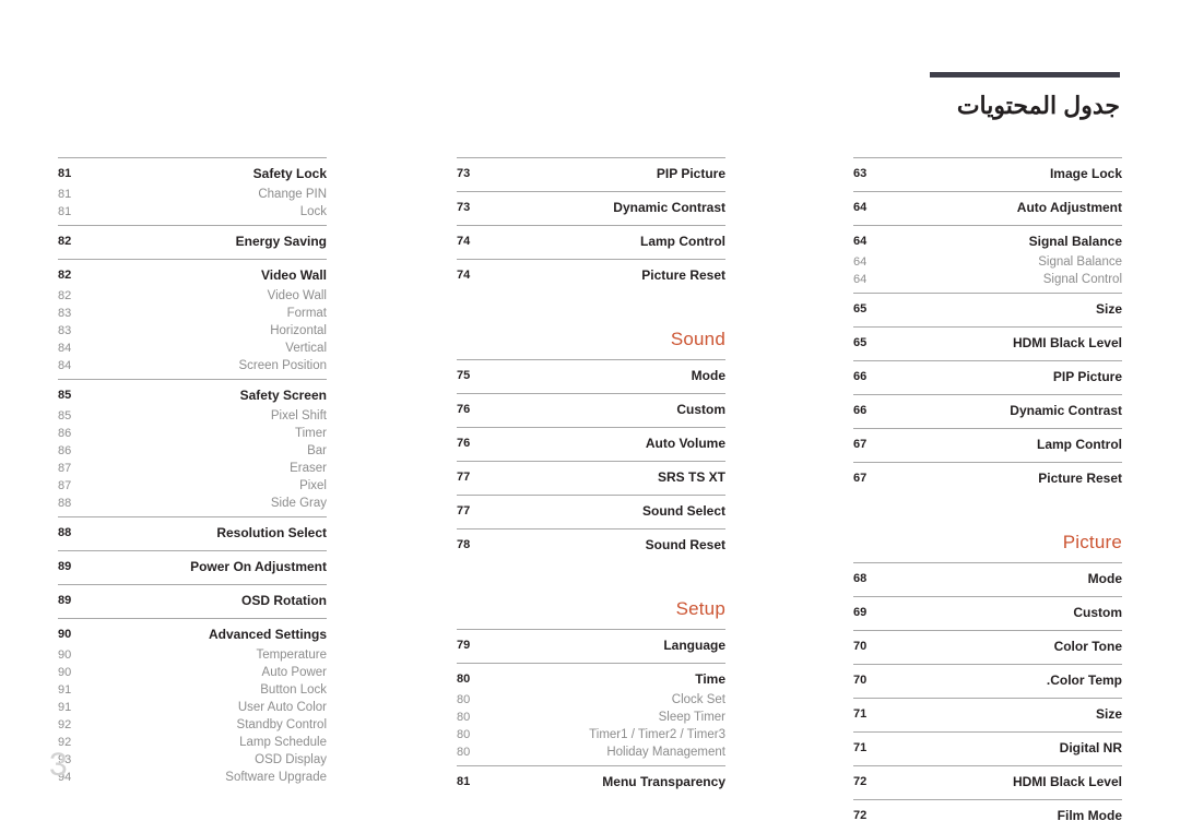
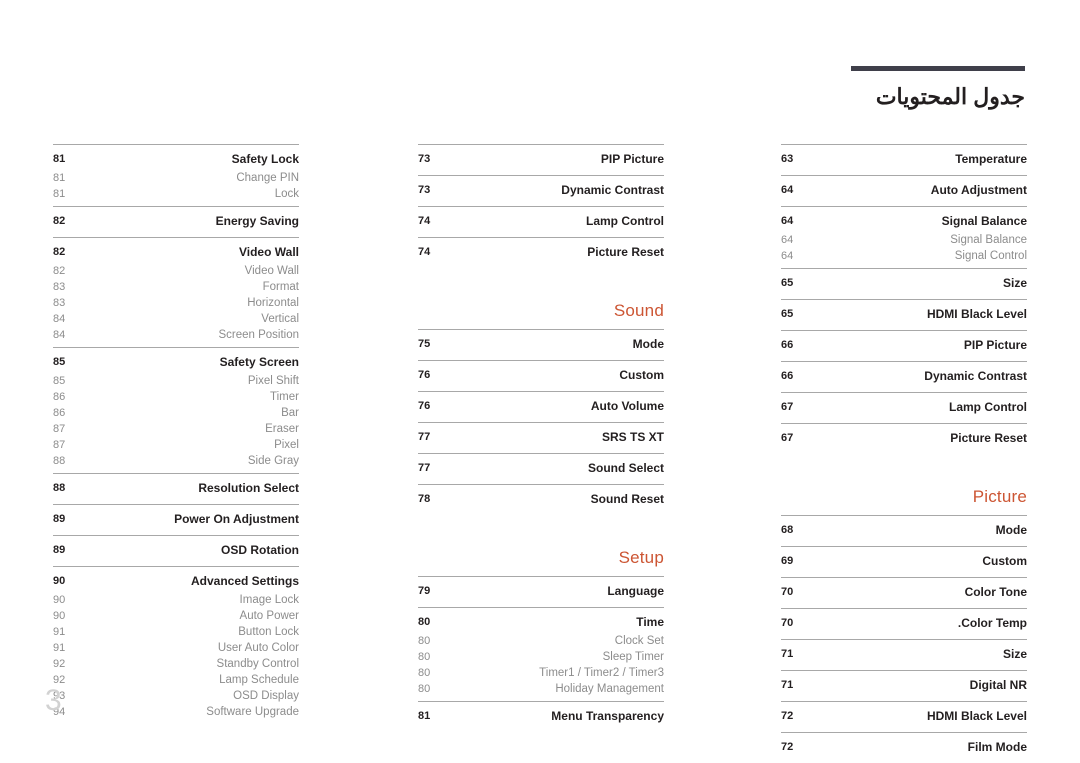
  جدول المحتويات
  81
  Safety Lock
  81
  Change PIN
  81
  Lock
  82
  Energy Saving
  82
  Video Wall
  82
  Video Wall
  83
  Format
  83
  Horizontal
  84
  Vertical
  84
  Screen Position
  85
  Safety Screen
  85
  Pixel Shift
  86
  Timer
  86
  Bar
  87
  Eraser
  87
  Pixel
  88
  Side Gray
  88
  Resolution Select
  89
  Power On Adjustment
  89
  OSD Rotation
  90
  Advanced Settings
  90
- Temperature
+ Image Lock
  90
  Auto Power
  91
  Button Lock
  91
  User Auto Color
  92
  Standby Control
  92
  Lamp Schedule
  93
  OSD Display
  94
  Software Upgrade
  73
  PIP Picture
  73
  Dynamic Contrast
  74
  Lamp Control
  74
  Picture Reset
  Sound
  75
  Mode
  76
  Custom
  76
  Auto Volume
  77
  SRS TS XT
  77
  Sound Select
  78
  Sound Reset
  Setup
  79
  Language
  80
  Time
  80
  Clock Set
  80
  Sleep Timer
  80
  Timer1 / Timer2 / Timer3
  80
  Holiday Management
  81
  Menu Transparency
  63
- Image Lock
+ Temperature
  64
  Auto Adjustment
  64
  Signal Balance
  64
  Signal Balance
  64
  Signal Control
  65
  Size
  65
  HDMI Black Level
  66
  PIP Picture
  66
  Dynamic Contrast
  67
  Lamp Control
  67
  Picture Reset
  Picture
  68
  Mode
  69
  Custom
  70
  Color Tone
  70
  .Color Temp
  71
  Size
  71
  Digital NR
  72
  HDMI Black Level
  72
  Film Mode
  3
